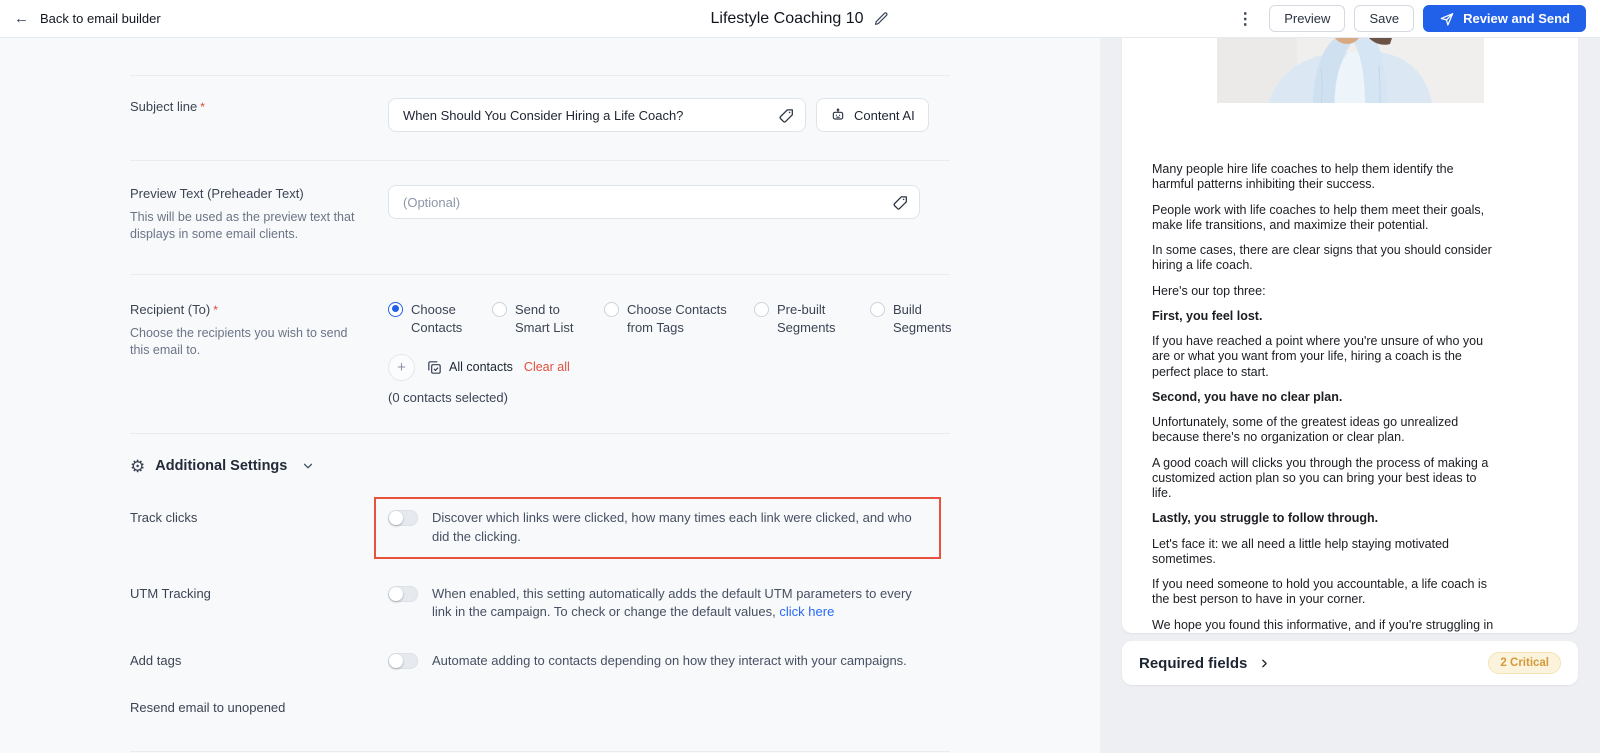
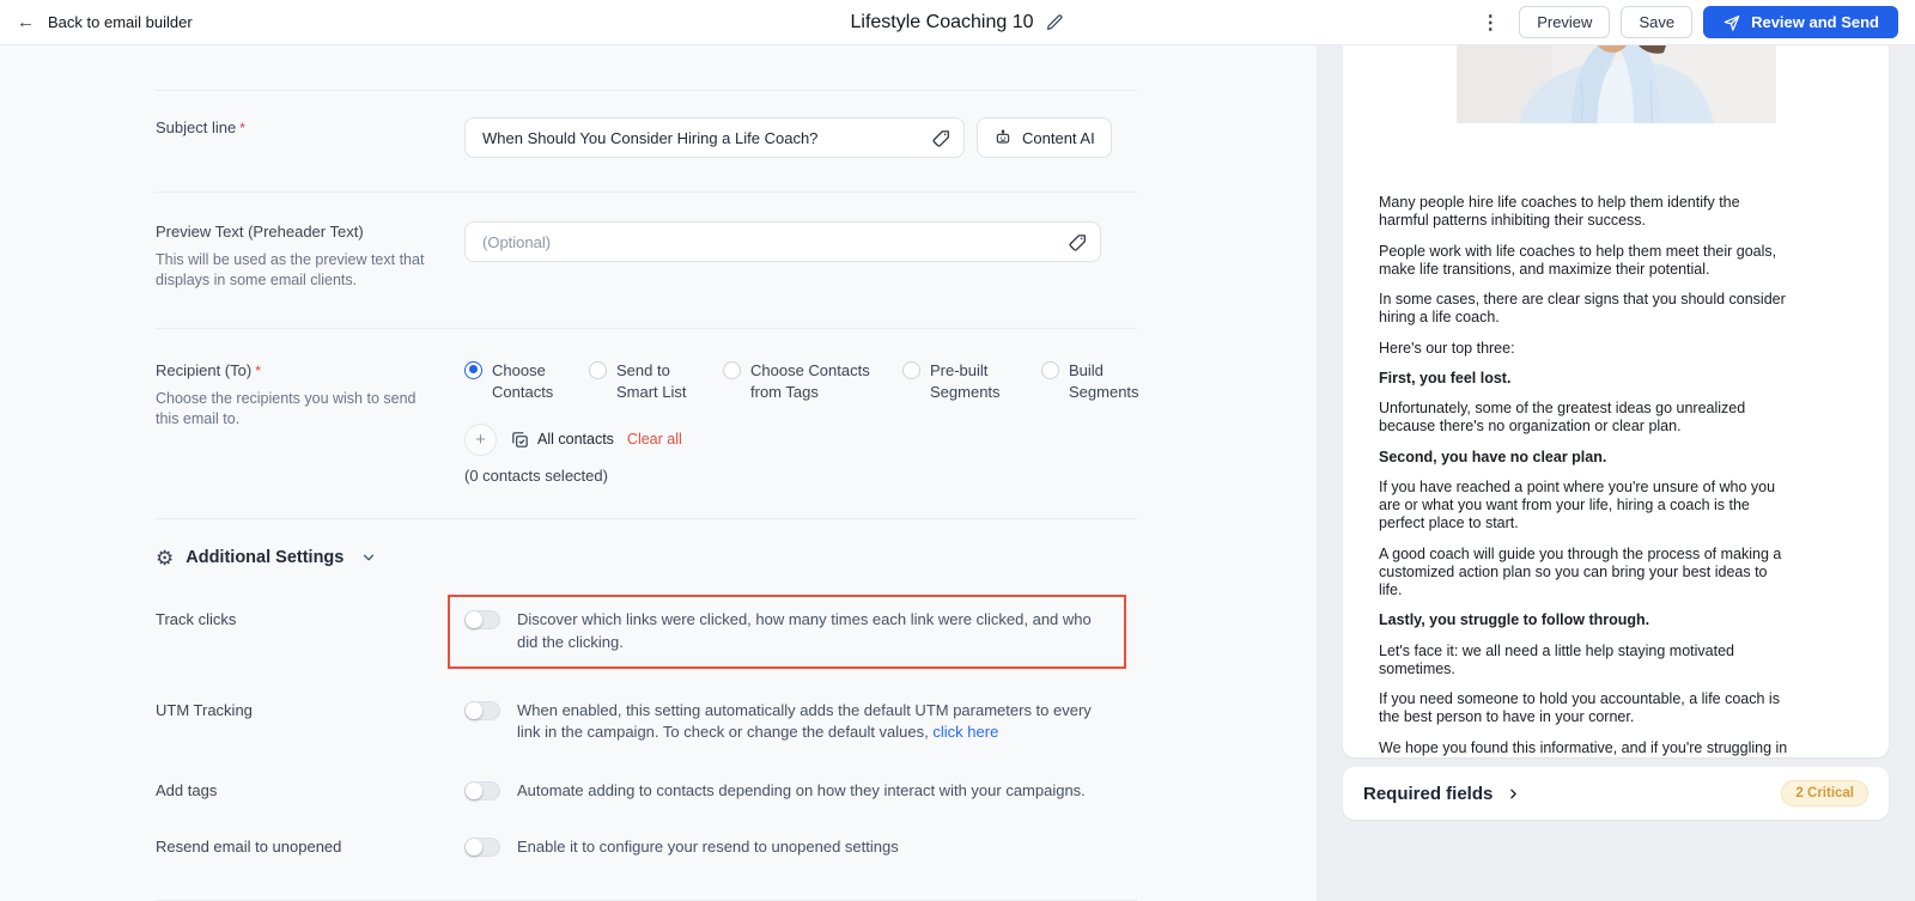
  ←
  Back to email builder
  Lifestyle Coaching 10
  ⋮
  Preview
  Save
  Review and Send
  Subject line *
  When Should You Consider Hiring a Life Coach?
  Content AI
  Preview Text (Preheader Text)
  This will be used as the preview text that displays in some email clients.
  (Optional)
  Recipient (To) *
  Choose the recipients you wish to send this email to.
  Choose Contacts
  Send to Smart List
  Choose Contacts from Tags
  Pre-built Segments
  Build Segments
  +
  All contacts
  Clear all
  (0 contacts selected)
  ⚙
  Additional Settings
  Track clicks
  Discover which links were clicked, how many times each link were clicked, and who did the clicking.
  UTM Tracking
  When enabled, this setting automatically adds the default UTM parameters to every link in the campaign. To check or change the default values, click here
  Add tags
  Automate adding to contacts depending on how they interact with your campaigns.
  Resend email to unopened
+ Enable it to configure your resend to unopened settings
  Many people hire life coaches to help them identify the harmful patterns inhibiting their success.
  People work with life coaches to help them meet their goals, make life transitions, and maximize their potential.
  In some cases, there are clear signs that you should consider hiring a life coach.
  Here's our top three:
  First, you feel lost.
- If you have reached a point where you're unsure of who you are or what you want from your life, hiring a coach is the perfect place to start.
+ Unfortunately, some of the greatest ideas go unrealized because there's no organization or clear plan.
  Second, you have no clear plan.
- Unfortunately, some of the greatest ideas go unrealized because there's no organization or clear plan.
+ If you have reached a point where you're unsure of who you are or what you want from your life, hiring a coach is the perfect place to start.
- A good coach will clicks you through the process of making a customized action plan so you can bring your best ideas to life.
+ A good coach will guide you through the process of making a customized action plan so you can bring your best ideas to life.
  Lastly, you struggle to follow through.
  Let's face it: we all need a little help staying motivated sometimes.
  If you need someone to hold you accountable, a life coach is the best person to have in your corner.
  Required fields
  2 Critical
